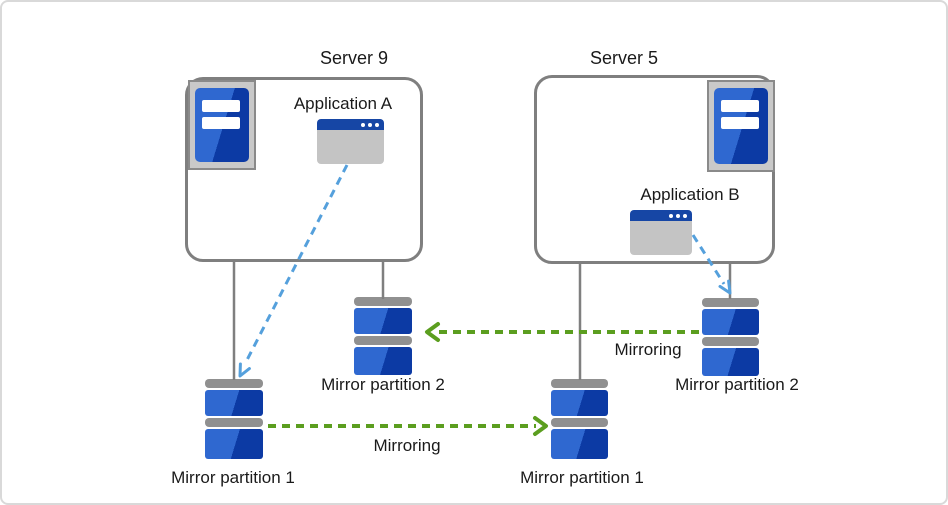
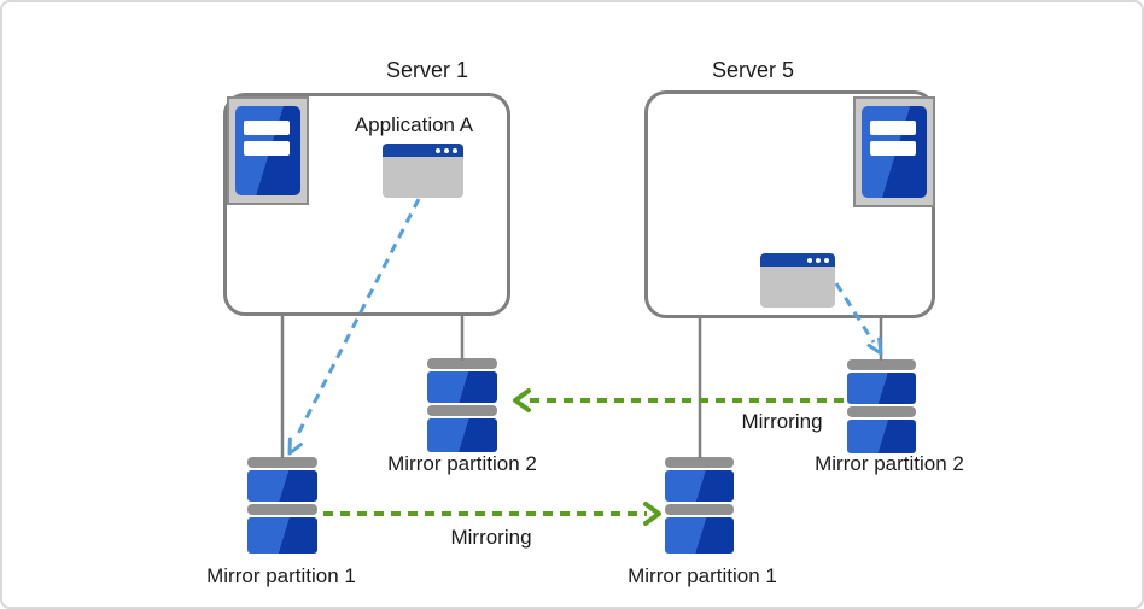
- Server 9
+ Server 1
  Server 5
  Application A
- Application B
  Mirror partition 1
  Mirror partition 2
  Mirror partition 1
  Mirror partition 2
  Mirroring
  Mirroring
